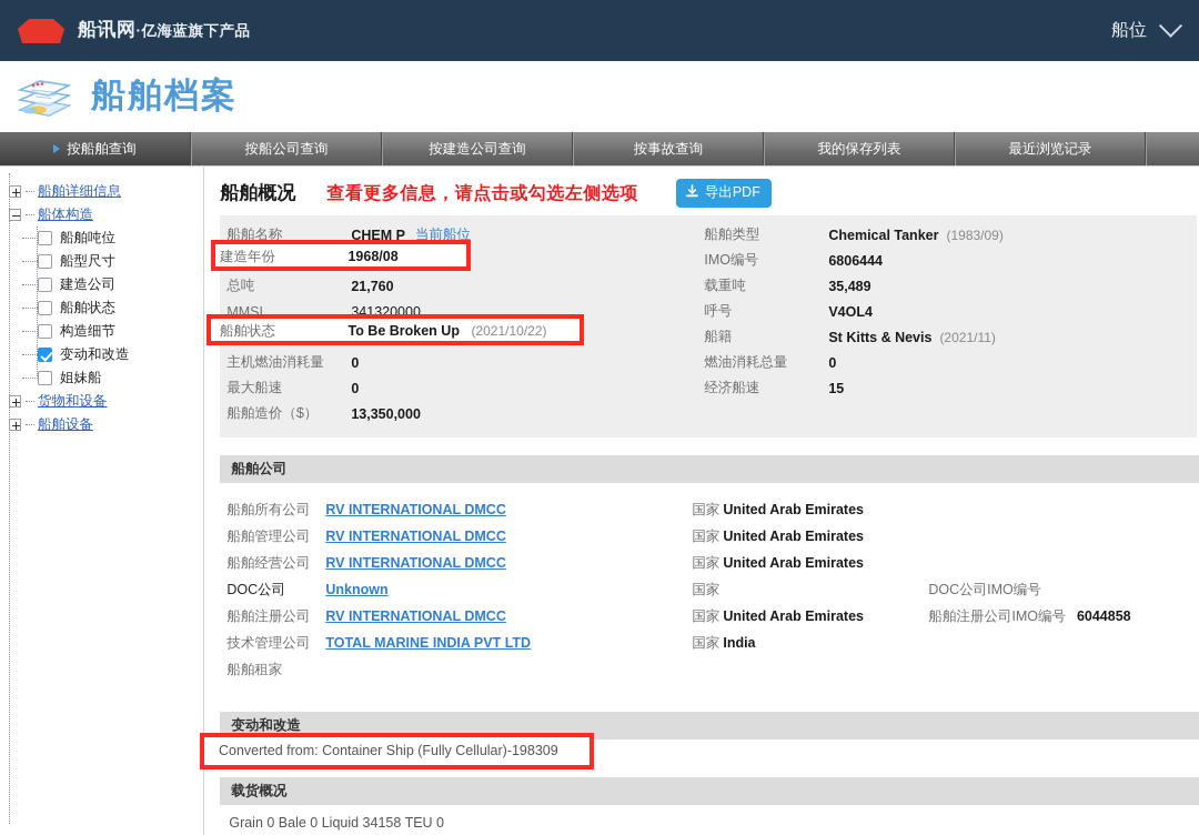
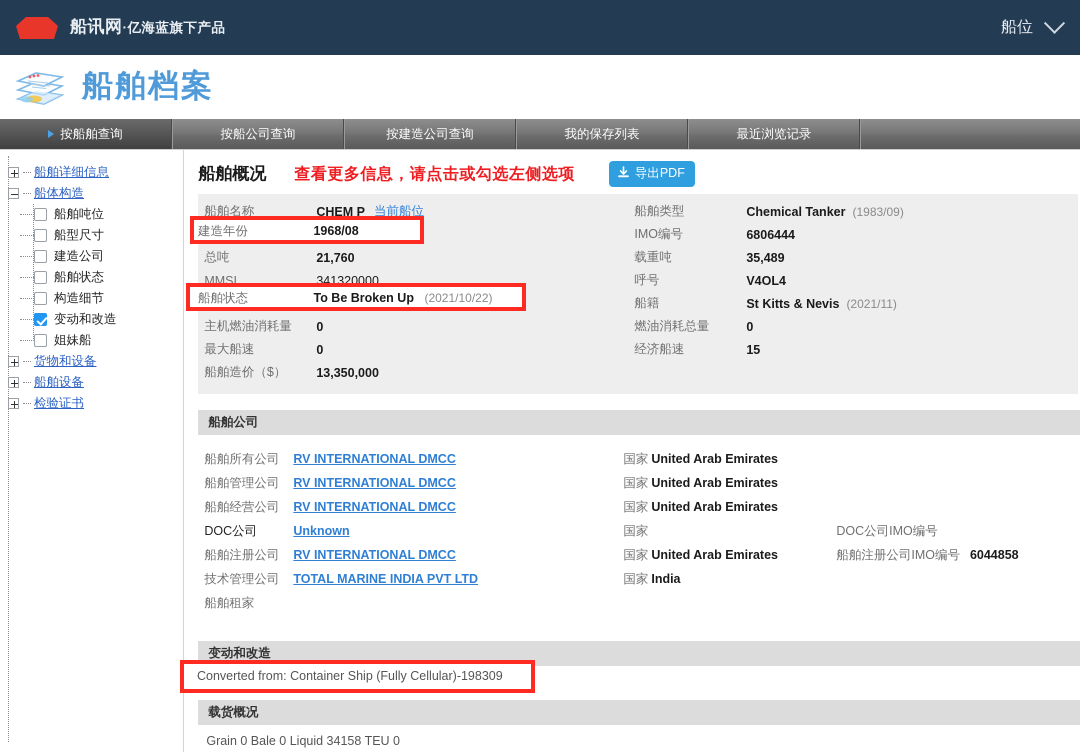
  船讯网·亿海蓝旗下产品
  船位
  船舶档案
  按船舶查询
  按船公司查询
  按建造公司查询
- 按事故查询
  我的保存列表
  最近浏览记录
  船舶详细信息
  船体构造
  船舶吨位
  船型尺寸
  建造公司
  船舶状态
  构造细节
  变动和改造
  姐妹船
  货物和设备
  船舶设备
+ 检验证书
  船舶概况
  查看更多信息，请点击或勾选左侧选项
  导出PDF
  船舶名称
  CHEM P
  当前船位
  船舶类型
  Chemical Tanker
  (1983/09)
  IMO编号
  6806444
  总吨
  21,760
  载重吨
  35,489
  MMSI
  341320000
  呼号
  V4OL4
  船籍
  St Kitts & Nevis
  (2021/11)
  主机燃油消耗量
  0
  燃油消耗总量
  0
  最大船速
  0
  经济船速
  15
  船舶造价（$）
  13,350,000
  船舶公司
  船舶所有公司
  RV INTERNATIONAL DMCC
  国家
  United Arab Emirates
  船舶管理公司
  RV INTERNATIONAL DMCC
  国家
  United Arab Emirates
  船舶经营公司
  RV INTERNATIONAL DMCC
  国家
  United Arab Emirates
  DOC公司
  Unknown
  国家
  DOC公司IMO编号
  船舶注册公司
  RV INTERNATIONAL DMCC
  国家
  United Arab Emirates
  船舶注册公司IMO编号 6044858
  技术管理公司
  TOTAL MARINE INDIA PVT LTD
  国家
  India
  船舶租家
  变动和改造
  载货概况
  Grain 0 Bale 0 Liquid 34158 TEU 0
  建造年份 1968/08
  船舶状态 To Be Broken Up (2021/10/22)
  Converted from: Container Ship (Fully Cellular)-198309
